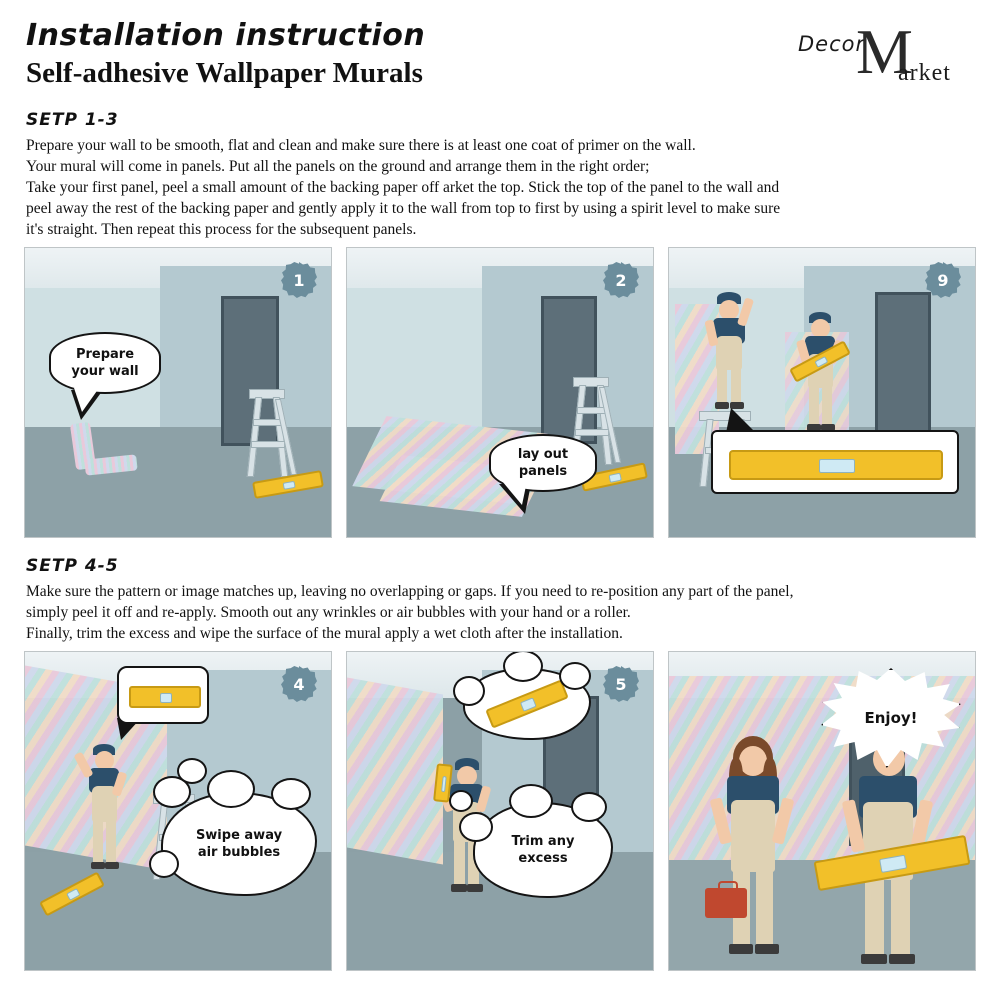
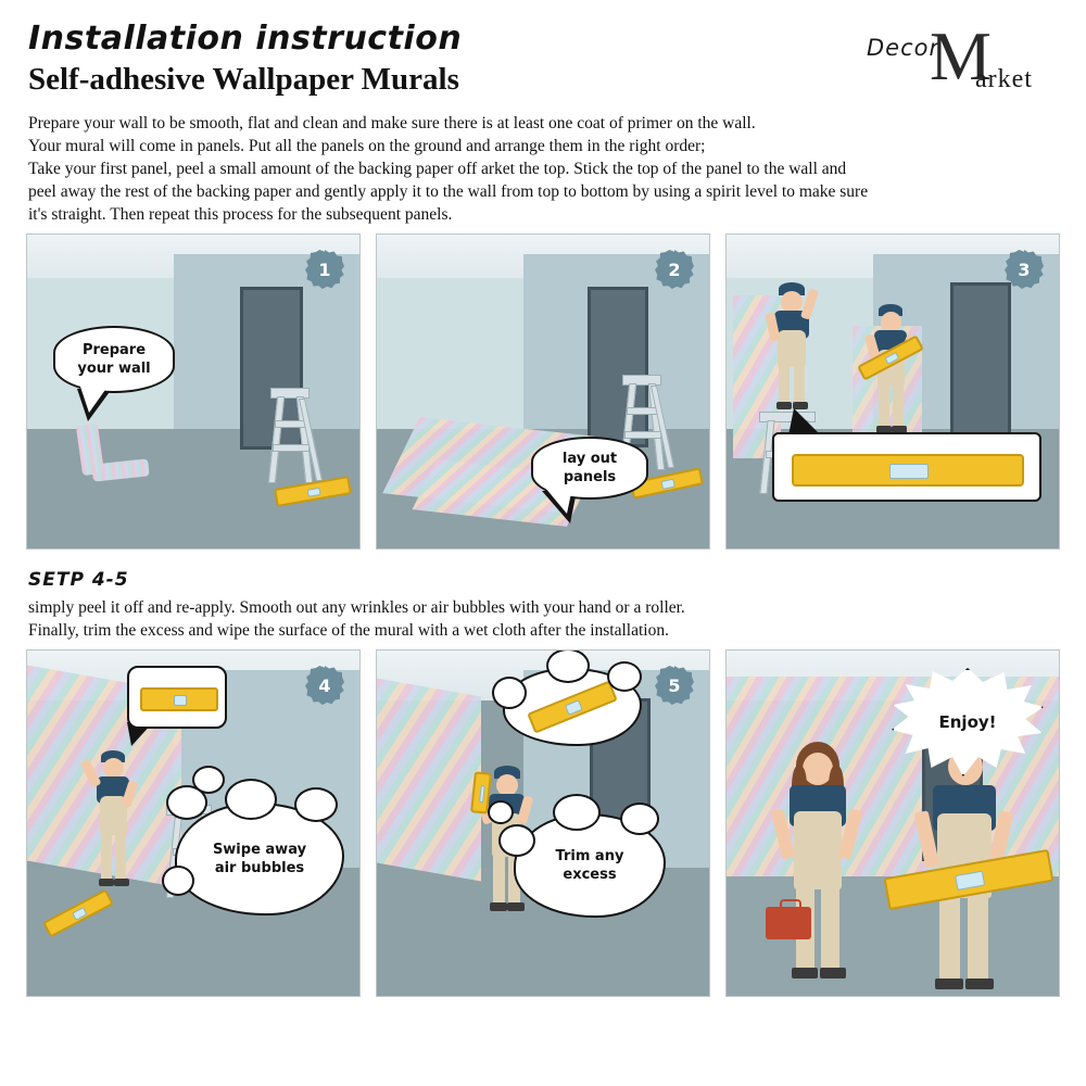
  Installation instruction
  Self-adhesive Wallpaper Murals
  Decor
  M
  arket
- SETP 1-3
  Prepare your wall to be smooth, flat and clean and make sure there is at least one coat of primer on the wall.
  Your mural will come in panels. Put all the panels on the ground and arrange them in the right order;
  Take your first panel, peel a small amount of the backing paper off arket the top. Stick the top of the panel to the wall and
- peel away the rest of the backing paper and gently apply it to the wall from top to first by using a spirit level to make sure
+ peel away the rest of the backing paper and gently apply it to the wall from top to bottom by using a spirit level to make sure
  it's straight. Then repeat this process for the subsequent panels.
  Prepare
  your wall
  1
  lay out
  panels
  2
- 9
+ 3
  SETP 4-5
- Make sure the pattern or image matches up, leaving no overlapping or gaps. If you need to re-position any part of the panel,
  simply peel it off and re-apply. Smooth out any wrinkles or air bubbles with your hand or a roller.
- Finally, trim the excess and wipe the surface of the mural apply a wet cloth after the installation.
+ Finally, trim the excess and wipe the surface of the mural with a wet cloth after the installation.
  Swipe away
  air bubbles
  4
  Trim any
  excess
  5
  Enjoy!
